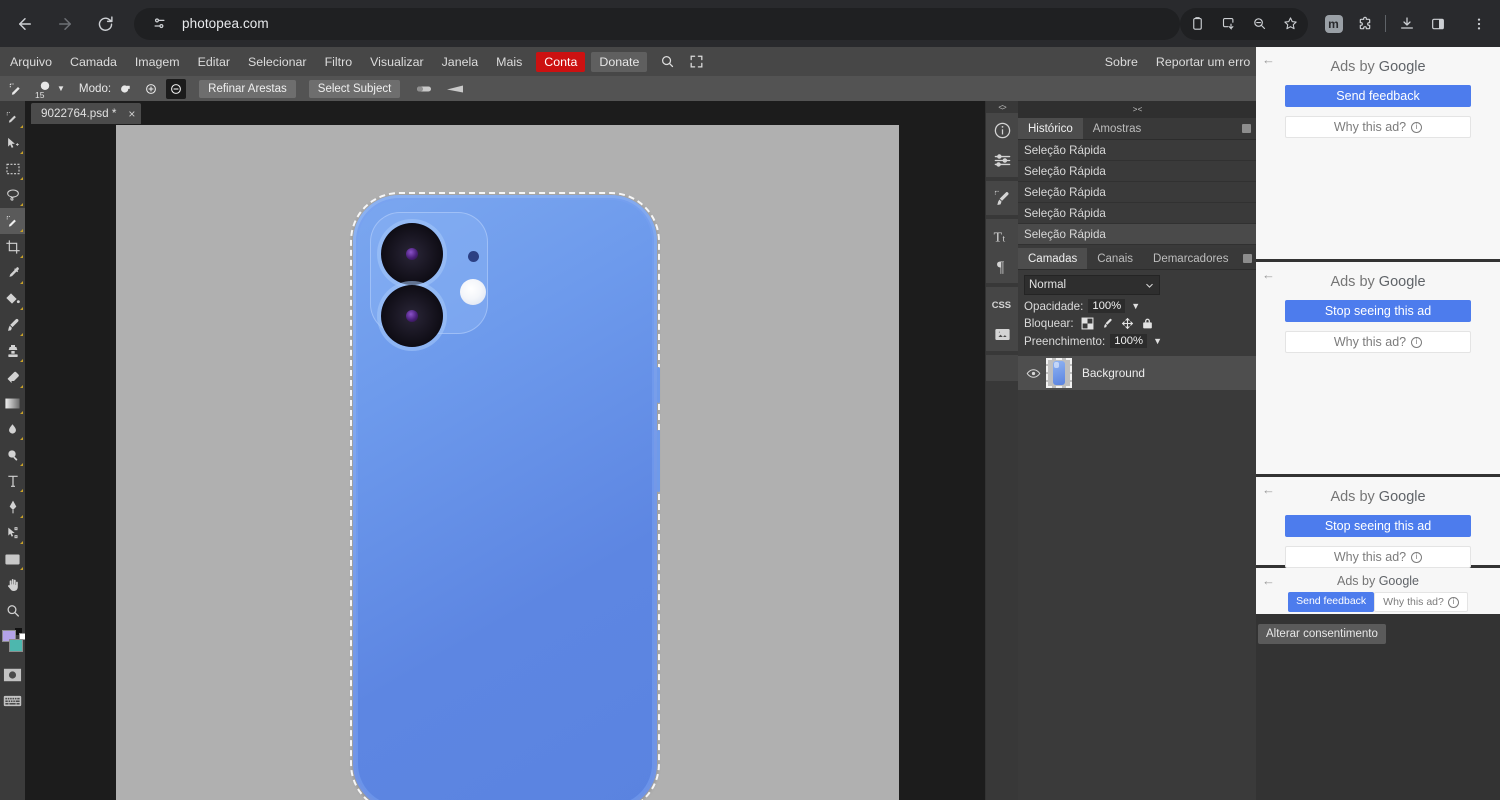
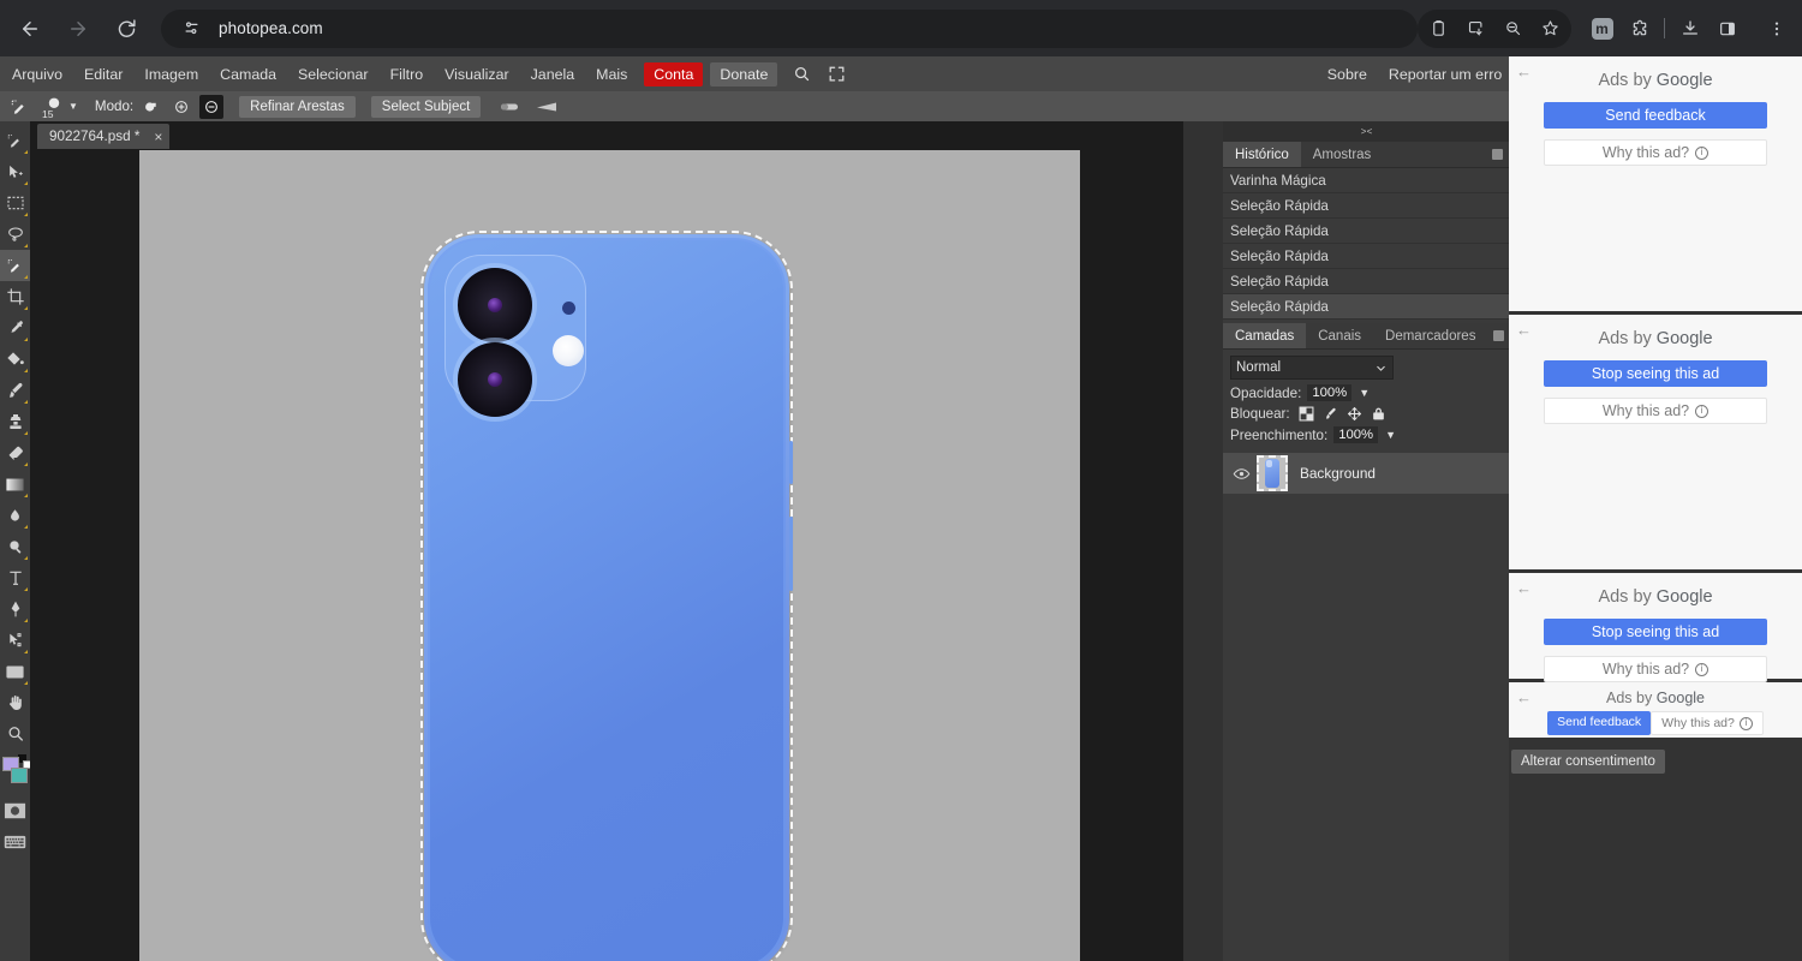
  photopea.com
  m
  Arquivo
- Camada
+ Editar
  Imagem
- Editar
+ Camada
  Selecionar
  Filtro
  Visualizar
  Janela
  Mais
  Conta
  Donate
  Sobre
  Reportar um erro
  15
  ▼
  Modo:
  Refinar Arestas
  Select Subject
  9022764.psd *
  ×
- <>
- T
- t
- ¶
- CSS
  > <
  Histórico
  Amostras
+ Varinha Mágica
  Seleção Rápida
  Seleção Rápida
  Seleção Rápida
  Seleção Rápida
  Seleção Rápida
  Camadas
  Canais
  Demarcadores
  Normal
  Opacidade:
  100%
  ▼
  Bloquear:
  Preenchimento:
  100%
  ▼
  Background
  ←
  Ads by Google
  Send feedback
  Why this ad?
  i
  ←
  Ads by Google
  Stop seeing this ad
  Why this ad?
  i
  ←
  Ads by Google
  Stop seeing this ad
  Why this ad?
  i
  ←
  Ads by Google
  Send feedback
  Why this ad?
  i
  Alterar consentimento
